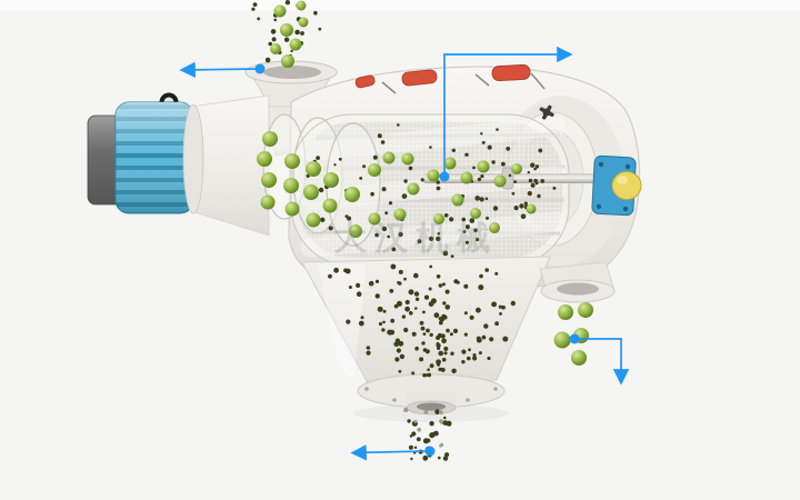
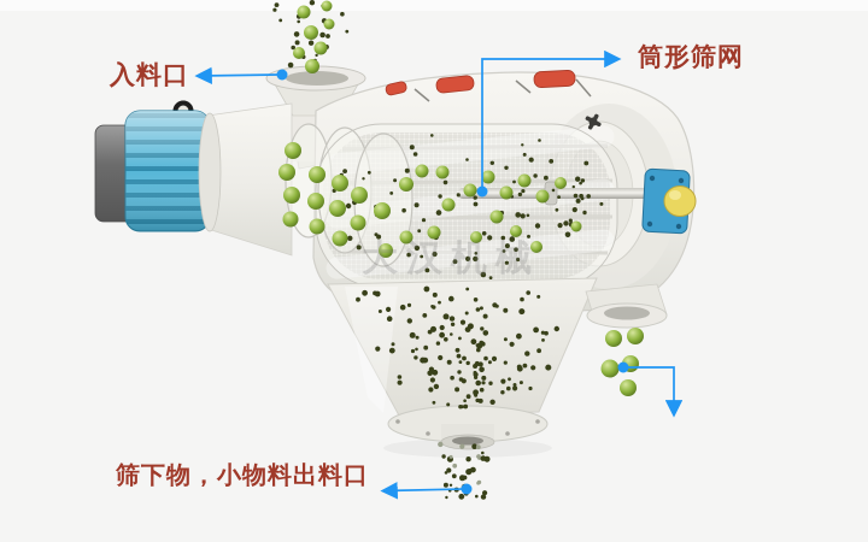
  大汉机械
+ 入料口
+ 筒形筛网
+ 筛下物，小物料出料口
